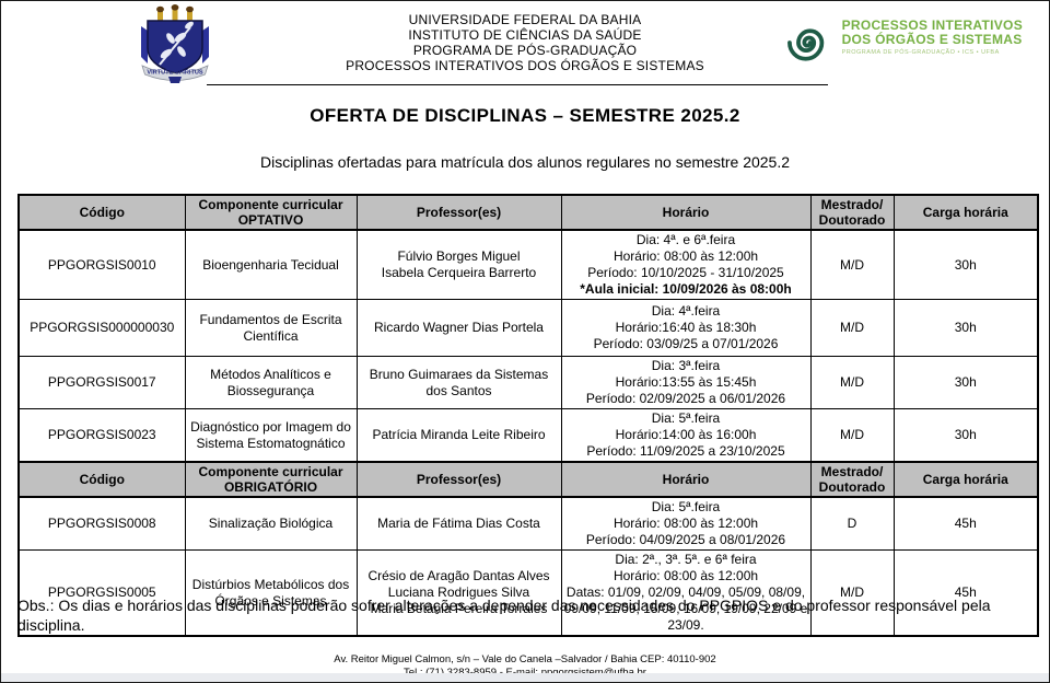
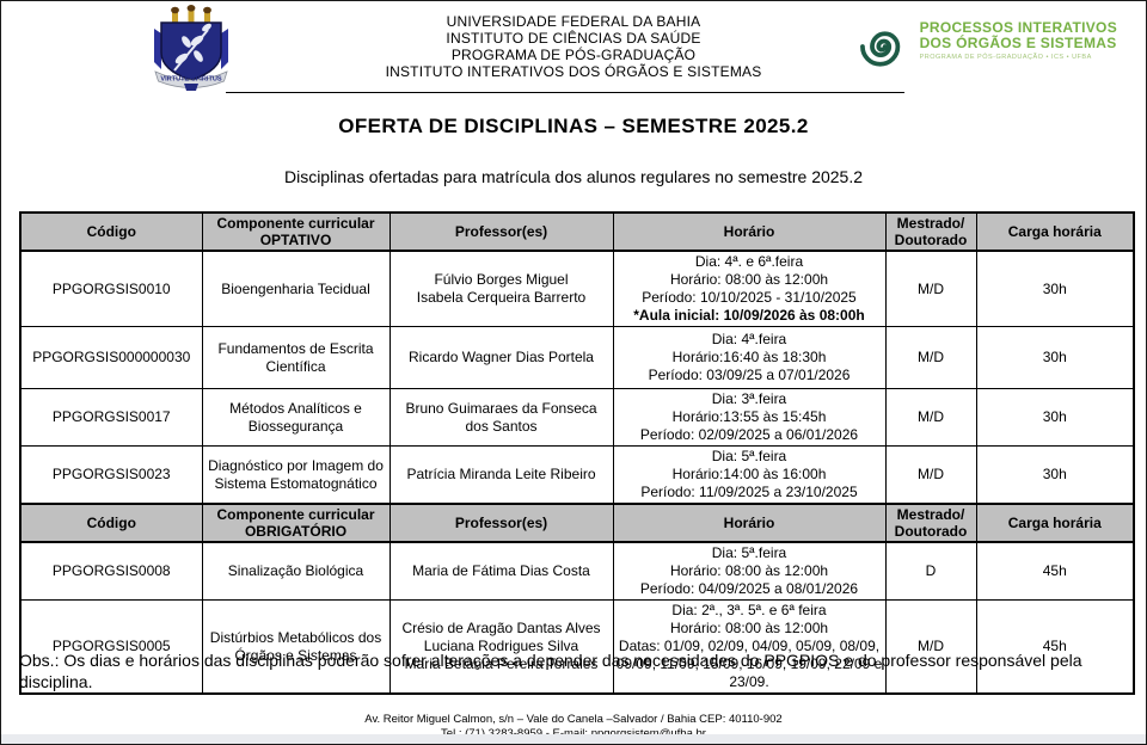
  UNIVERSIDADE FEDERAL DA BAHIA
  INSTITUTO DE CIÊNCIAS DA SAÚDE
  PROGRAMA DE PÓS-GRADUAÇÃO
- PROCESSOS INTERATIVOS DOS ÓRGÃOS E SISTEMAS
+ INSTITUTO INTERATIVOS DOS ÓRGÃOS E SISTEMAS
  PROCESSOS INTERATIVOS
  DOS ÓRGÃOS E SISTEMAS
  OFERTA DE DISCIPLINAS – SEMESTRE 2025.2
  Disciplinas ofertadas para matrícula dos alunos regulares no semestre 2025.2
  Código	Componente curricular OPTATIVO	Professor(es)	Horário	Mestrado/ Doutorado	Carga horária
  PPGORGSIS0010	Bioengenharia Tecidual	Fúlvio Borges Miguel Isabela Cerqueira Barrerto	Dia: 4ª. e 6ª.feira Horário: 08:00 às 12:00h Período: 10/10/2025 - 31/10/2025 *Aula inicial: 10/09/2026 às 08:00h	M/D	30h
  PPGORGSIS000000030	Fundamentos de Escrita Científica	Ricardo Wagner Dias Portela	Dia: 4ª.feira Horário:16:40 às 18:30h Período: 03/09/25 a 07/01/2026	M/D	30h
- PPGORGSIS0017	Métodos Analíticos e Biossegurança	Bruno Guimaraes da Sistemas dos Santos	Dia: 3ª.feira Horário:13:55 às 15:45h Período: 02/09/2025 a 06/01/2026	M/D	30h
+ PPGORGSIS0017	Métodos Analíticos e Biossegurança	Bruno Guimaraes da Fonseca dos Santos	Dia: 3ª.feira Horário:13:55 às 15:45h Período: 02/09/2025 a 06/01/2026	M/D	30h
  PPGORGSIS0023	Diagnóstico por Imagem do Sistema Estomatognático	Patrícia Miranda Leite Ribeiro	Dia: 5ª.feira Horário:14:00 às 16:00h Período: 11/09/2025 a 23/10/2025	M/D	30h
  Código	Componente curricular OBRIGATÓRIO	Professor(es)	Horário	Mestrado/ Doutorado	Carga horária
  PPGORGSIS0008	Sinalização Biológica	Maria de Fátima Dias Costa	Dia: 5ª.feira Horário: 08:00 às 12:00h Período: 04/09/2025 a 08/01/2026	D	45h
  PPGORGSIS0005	Distúrbios Metabólicos dos Órgãos e Sistemas	Crésio de Aragão Dantas Alves Luciana Rodrigues Silva Maria Betânia Pereira Torrales	Dia: 2ª., 3ª. 5ª. e 6ª feira Horário: 08:00 às 12:00h Datas: 01/09, 02/09, 04/09, 05/09, 08/09, 09/09, 11/09, 15/09, 16/09, 19/09, 22/09 e 23/09.	M/D	45h
  Obs.: Os dias e horários das disciplinas poderão sofrer alterações a depender das necessidades do PPGPIOS e do professor responsável pela disciplina.
  Av. Reitor Miguel Calmon, s/n – Vale do Canela –Salvador / Bahia CEP: 40110-902
